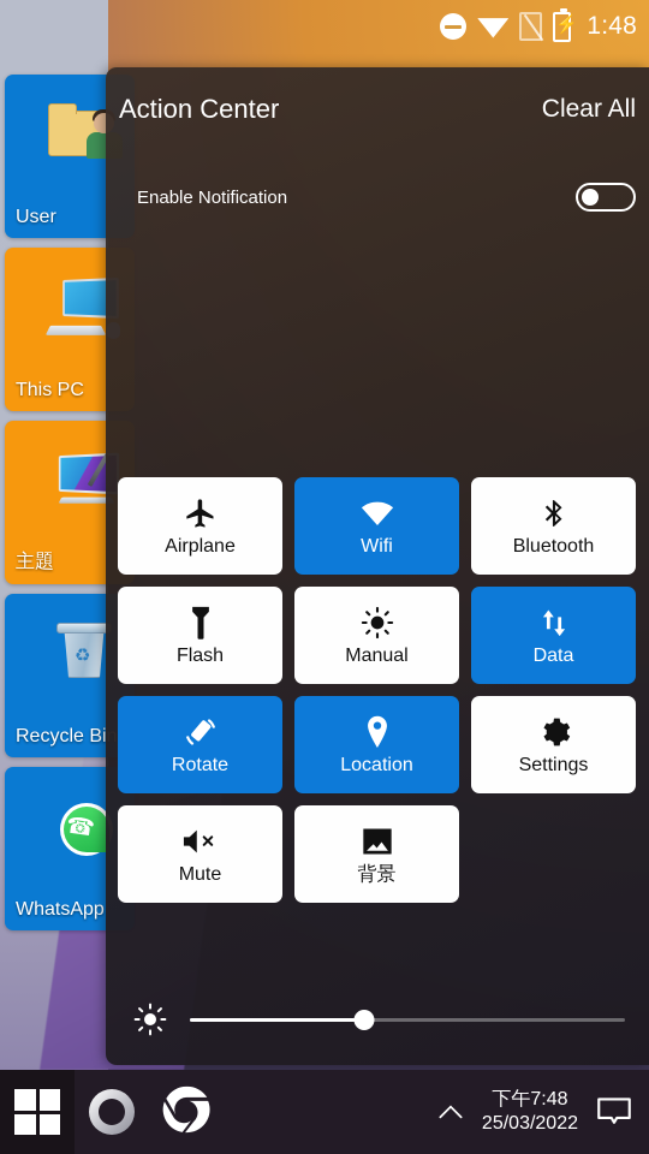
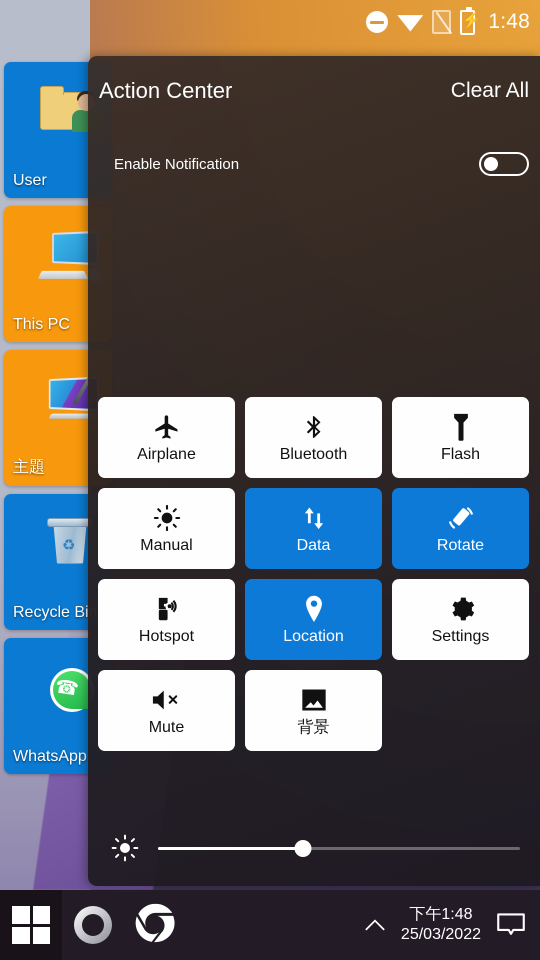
  User
  This PC
  主題
  ♻
  Recycle Bi
  WhatsApp
  1:48
  Action Center
  Clear All
  Enable Notification
  Airplane
- Wifi
  Bluetooth
  Flash
  Manual
  Data
  Rotate
+ Hotspot
  Location
  Settings
  Mute
  背景
- 下午7:48
+ 下午1:48
  25/03/2022
